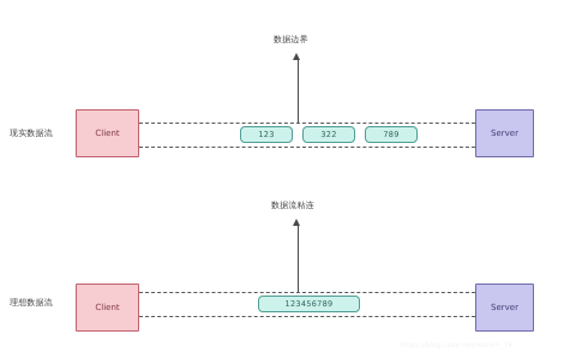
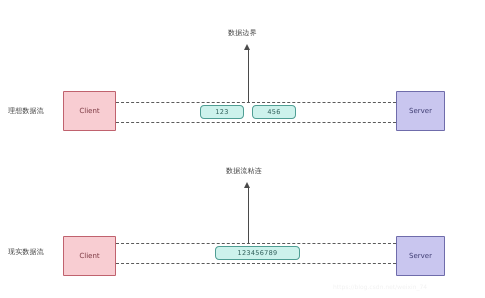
  数据边界
- 现实数据流
+ 理想数据流
  Client
  123
- 322
+ 456
- 789
  Server
  数据流粘连
- 理想数据流
+ 现实数据流
  Client
  123456789
  Server
